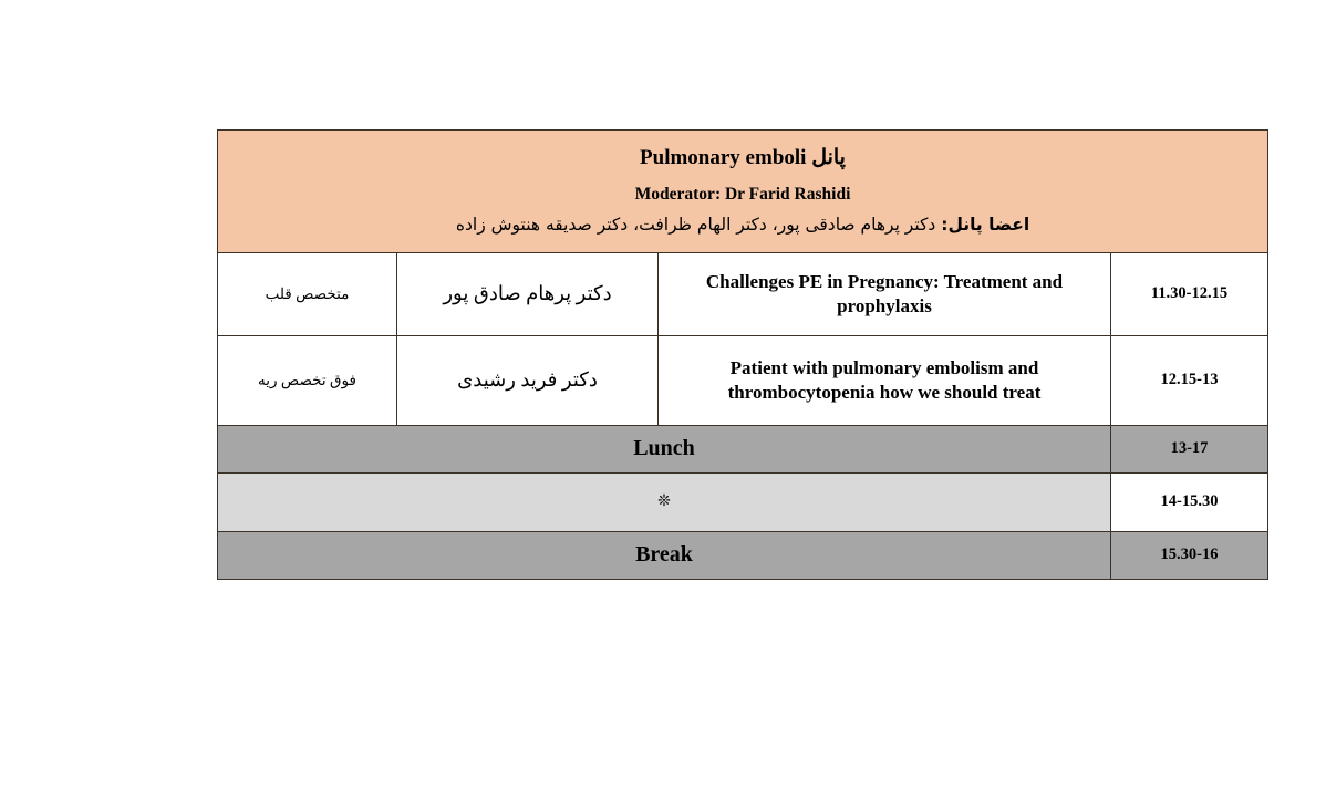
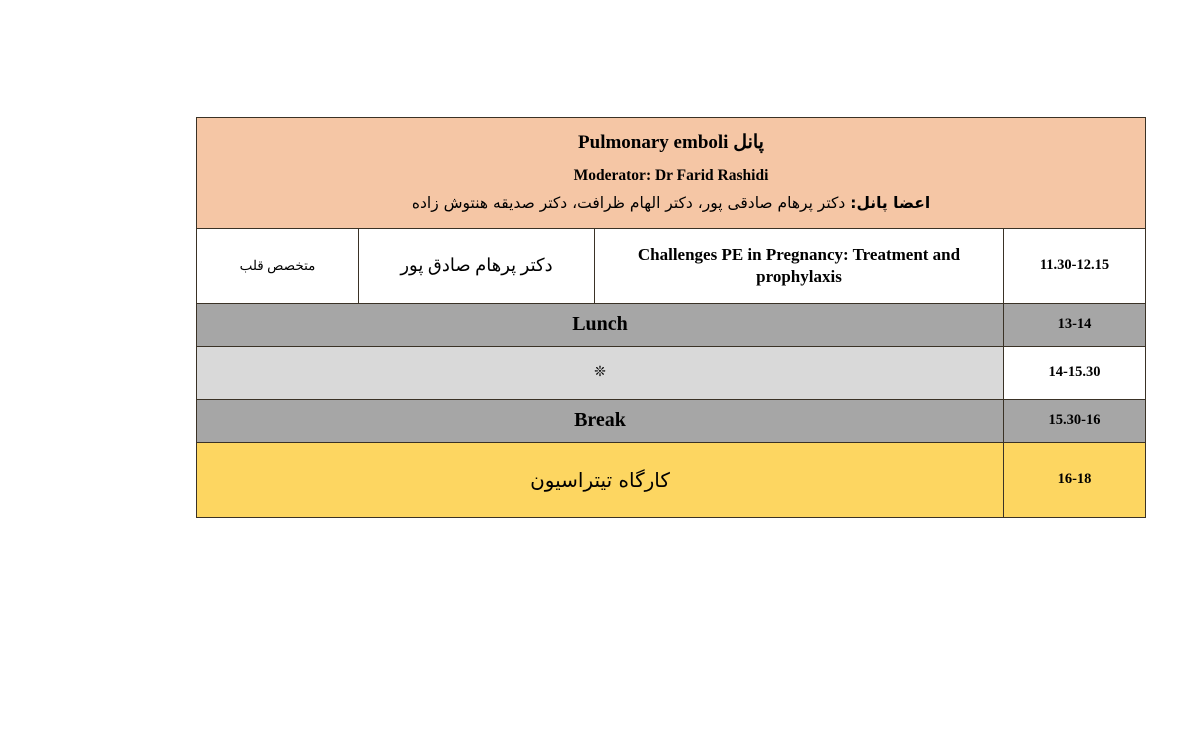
  پانل Pulmonary emboli Moderator: Dr Farid Rashidi اعضا پانل: دکتر پرهام صادقی پور، دکتر الهام ظرافت، دکتر صدیقه هنتوش زاده
  متخصص قلب	دکتر پرهام صادق پور	Challenges PE in Pregnancy: Treatment and prophylaxis	11.30-12.15
- فوق تخصص ریه	دکتر فرید رشیدی	Patient with pulmonary embolism and thrombocytopenia how we should treat	12.15-13
- Lunch	13-17
+ Lunch	13-14
  ❊	14-15.30
  Break	15.30-16
+ کارگاه تیتراسیون	16-18
